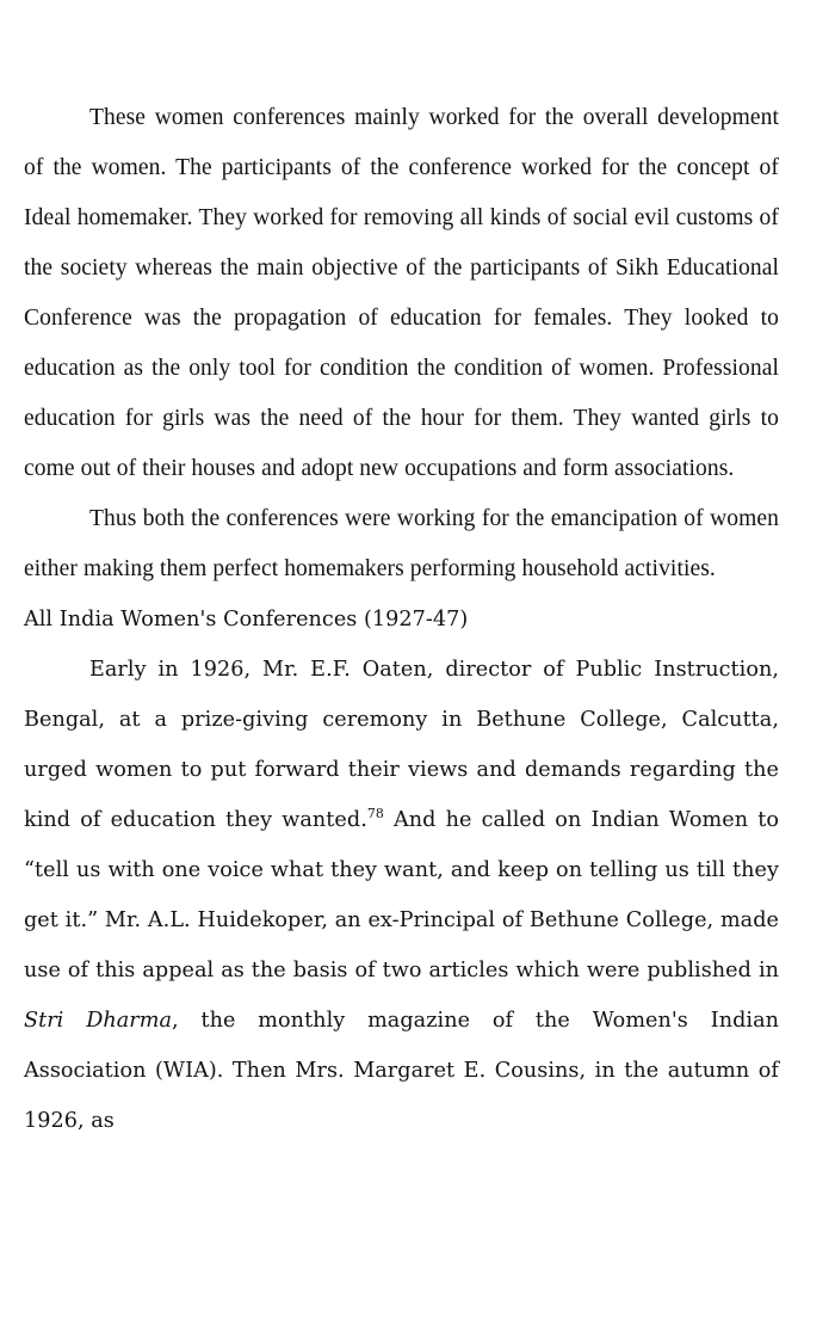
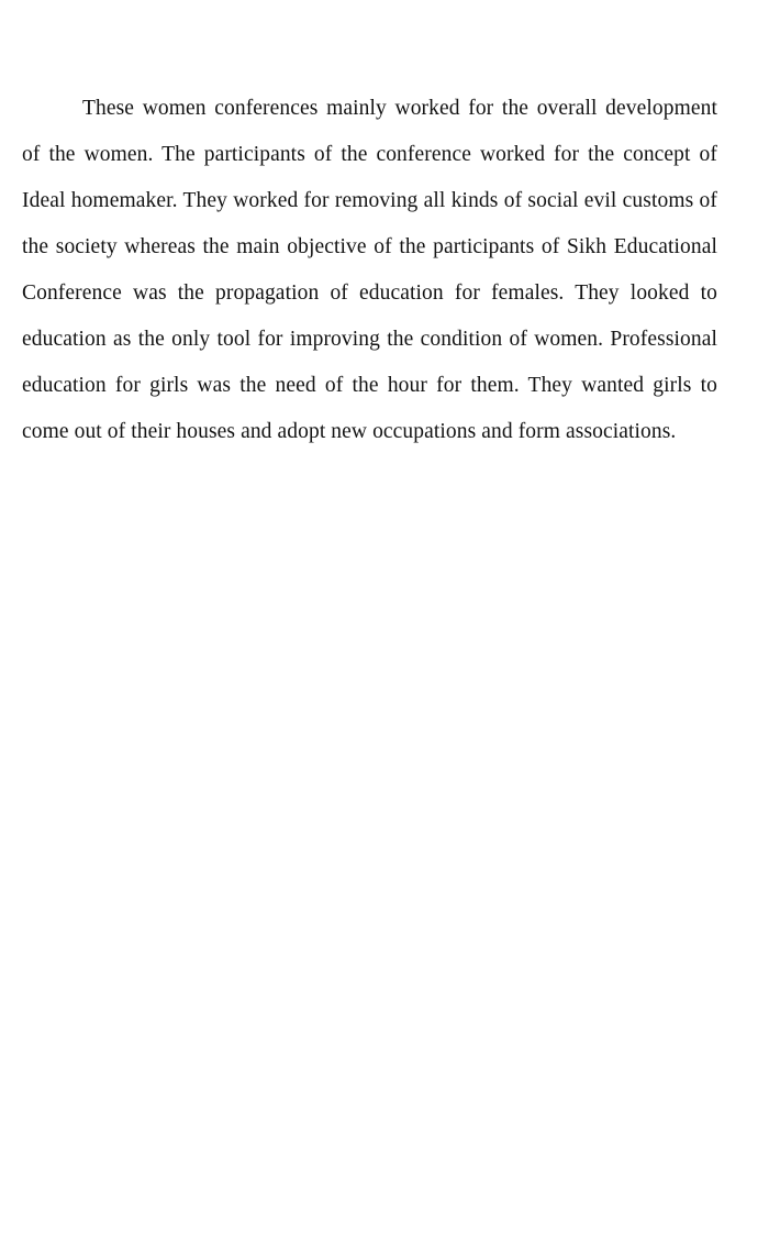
- These women conferences mainly worked for the overall development of the women. The participants of the conference worked for the concept of Ideal homemaker. They worked for removing all kinds of social evil customs of the society whereas the main objective of the participants of Sikh Educational Conference was the propagation of education for females. They looked to education as the only tool for condition the condition of women. Professional education for girls was the need of the hour for them. They wanted girls to come out of their houses and adopt new occupations and form associations.
+ These women conferences mainly worked for the overall development of the women. The participants of the conference worked for the concept of Ideal homemaker. They worked for removing all kinds of social evil customs of the society whereas the main objective of the participants of Sikh Educational Conference was the propagation of education for females. They looked to education as the only tool for improving the condition of women. Professional education for girls was the need of the hour for them. They wanted girls to come out of their houses and adopt new occupations and form associations.
- Thus both the conferences were working for the emancipation of women either making them perfect homemakers performing household activities.
- All India Women's Conferences (1927-47)
- Early in 1926, Mr. E.F. Oaten, director of Public Instruction, Bengal, at a prize-giving ceremony in Bethune College, Calcutta, urged women to put forward their views and demands regarding the kind of education they wanted.78 And he called on Indian Women to “tell us with one voice what they want, and keep on telling us till they get it.” Mr. A.L. Huidekoper, an ex-Principal of Bethune College, made use of this appeal as the basis of two articles which were published in Stri Dharma, the monthly magazine of the Women's Indian Association (WIA). Then Mrs. Margaret E. Cousins, in the autumn of 1926, as
